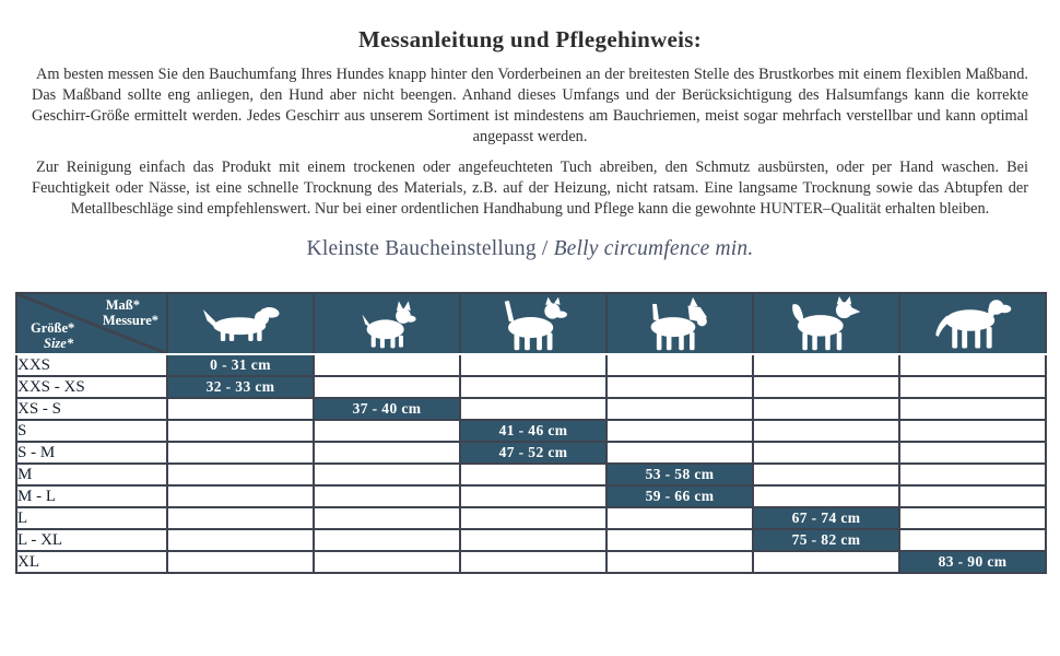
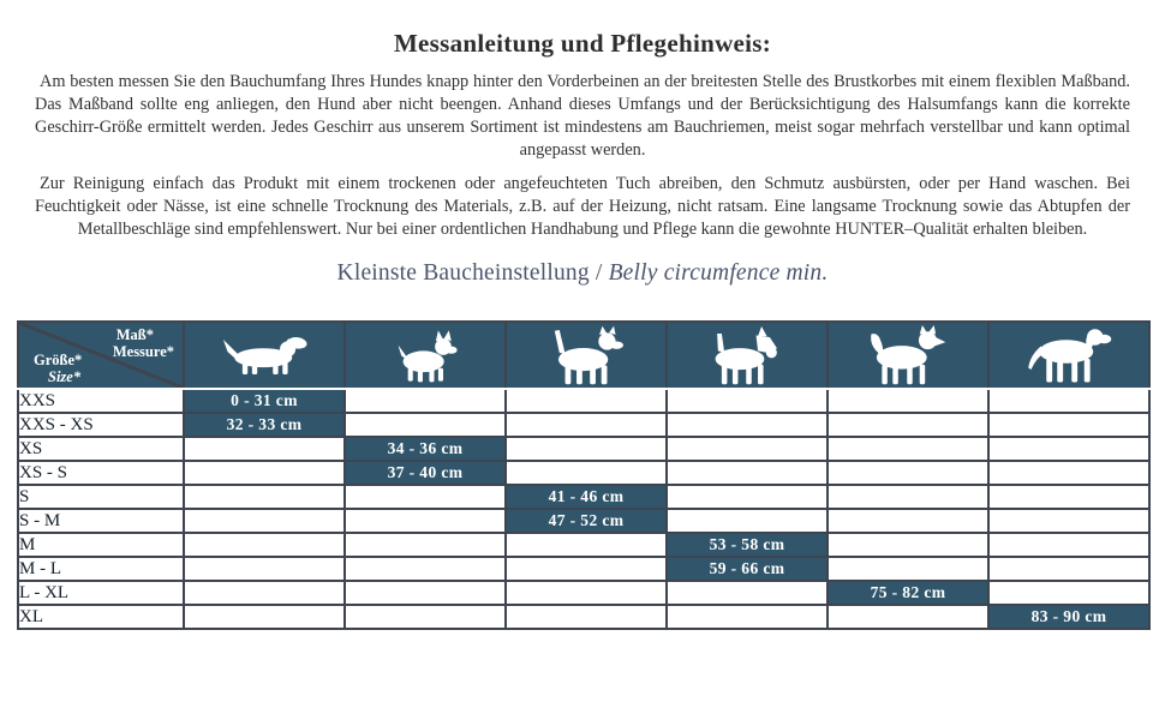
  Messanleitung und Pflegehinweis:
  Am besten messen Sie den Bauchumfang Ihres Hundes knapp hinter den Vorderbeinen an der breitesten Stelle des Brustkorbes mit einem flexiblen Maßband. Das Maßband sollte eng anliegen, den Hund aber nicht beengen. Anhand dieses Umfangs und der Berücksichtigung des Halsumfangs kann die korrekte Geschirr-Größe ermittelt werden. Jedes Geschirr aus unserem Sortiment ist mindestens am Bauchriemen, meist sogar mehrfach verstellbar und kann optimal angepasst werden.
  Zur Reinigung einfach das Produkt mit einem trockenen oder angefeuchteten Tuch abreiben, den Schmutz ausbürsten, oder per Hand waschen. Bei Feuchtigkeit oder Nässe, ist eine schnelle Trocknung des Materials, z.B. auf der Heizung, nicht ratsam. Eine langsame Trocknung sowie das Abtupfen der Metallbeschläge sind empfehlenswert. Nur bei einer ordentlichen Handhabung und Pflege kann die gewohnte HUNTER–Qualität erhalten bleiben.
  Kleinste Baucheinstellung / Belly circumfence min.
  Maß* Messure* Größe* Size*
  XXS	0 - 31 cm
  XXS - XS	32 - 33 cm
+ XS		34 - 36 cm
  XS - S		37 - 40 cm
  S			41 - 46 cm
  S - M			47 - 52 cm
  M				53 - 58 cm
  M - L				59 - 66 cm
- L					67 - 74 cm
  L - XL					75 - 82 cm
  XL						83 - 90 cm
